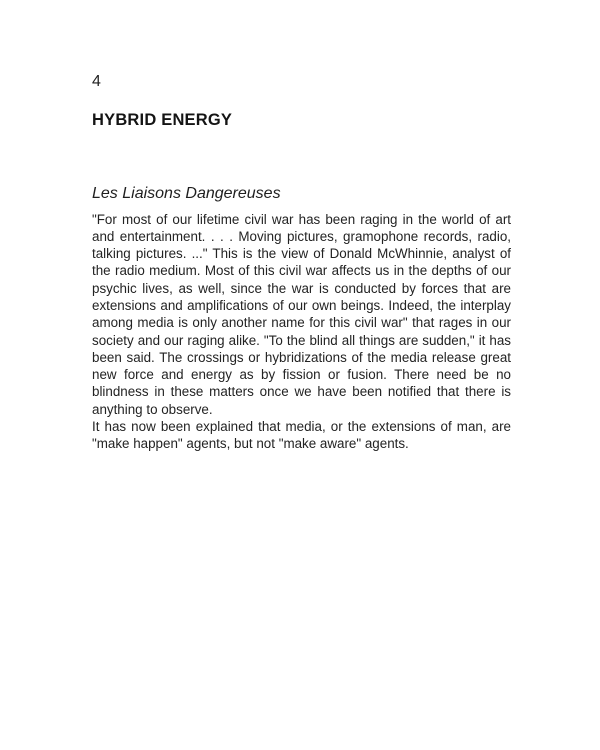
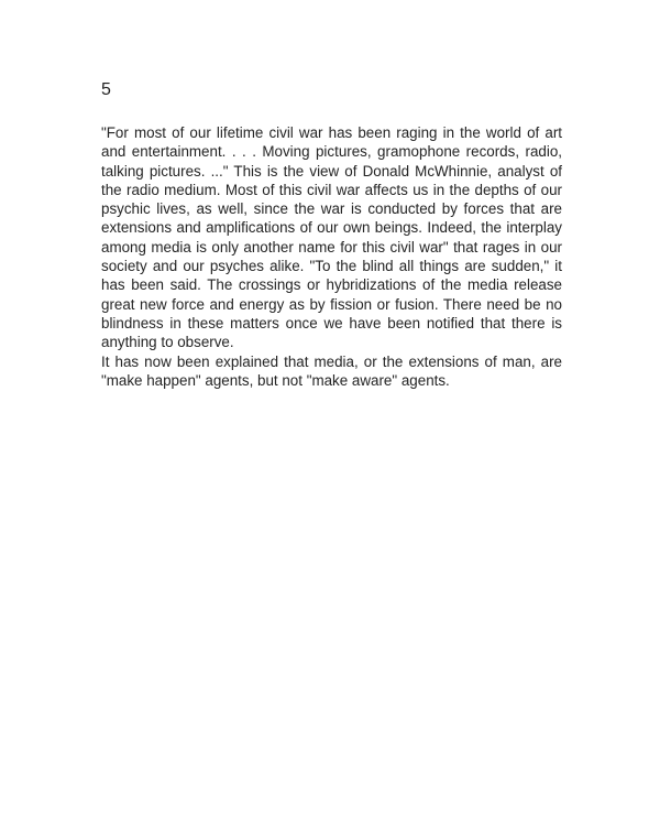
- 4
+ 5
- HYBRID ENERGY
- Les Liaisons Dangereuses
- "For most of our lifetime civil war has been raging in the world of art and entertainment. . . . Moving pictures, gramophone records, radio, talking pictures. ..." This is the view of Donald McWhinnie, analyst of the radio medium. Most of this civil war affects us in the depths of our psychic lives, as well, since the war is conducted by forces that are extensions and amplifications of our own beings. Indeed, the interplay among media is only another name for this civil war" that rages in our society and our raging alike. "To the blind all things are sudden," it has been said. The crossings or hybridizations of the media release great new force and energy as by fission or fusion. There need be no blindness in these matters once we have been notified that there is anything to observe.
+ "For most of our lifetime civil war has been raging in the world of art and entertainment. . . . Moving pictures, gramophone records, radio, talking pictures. ..." This is the view of Donald McWhinnie, analyst of the radio medium. Most of this civil war affects us in the depths of our psychic lives, as well, since the war is conducted by forces that are extensions and amplifications of our own beings. Indeed, the interplay among media is only another name for this civil war" that rages in our society and our psyches alike. "To the blind all things are sudden," it has been said. The crossings or hybridizations of the media release great new force and energy as by fission or fusion. There need be no blindness in these matters once we have been notified that there is anything to observe.
  It has now been explained that media, or the extensions of man, are "make happen" agents, but not "make aware" agents.
